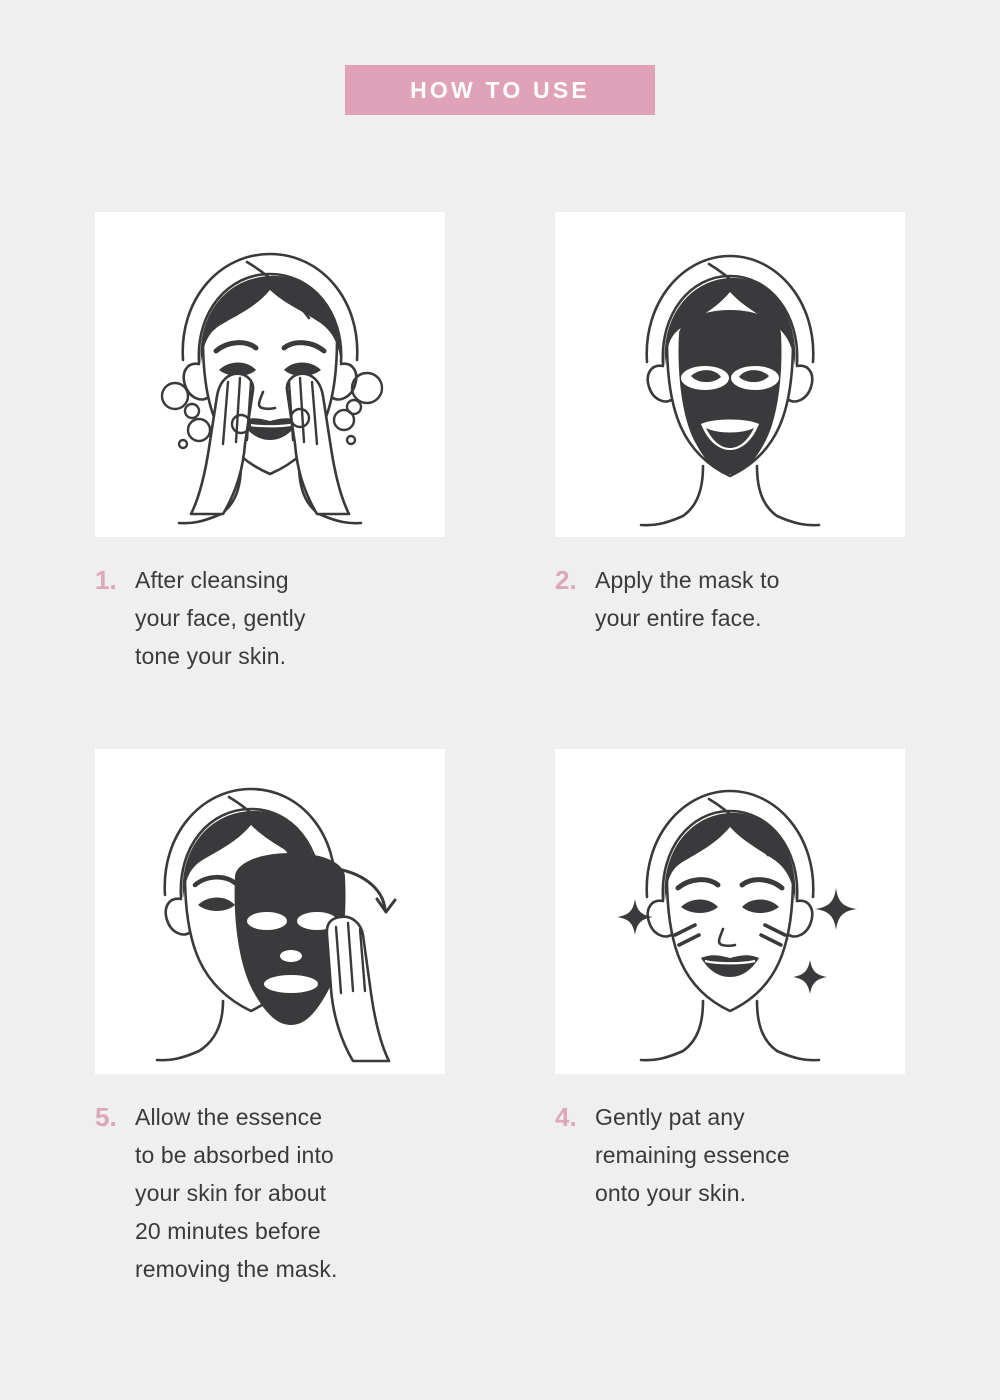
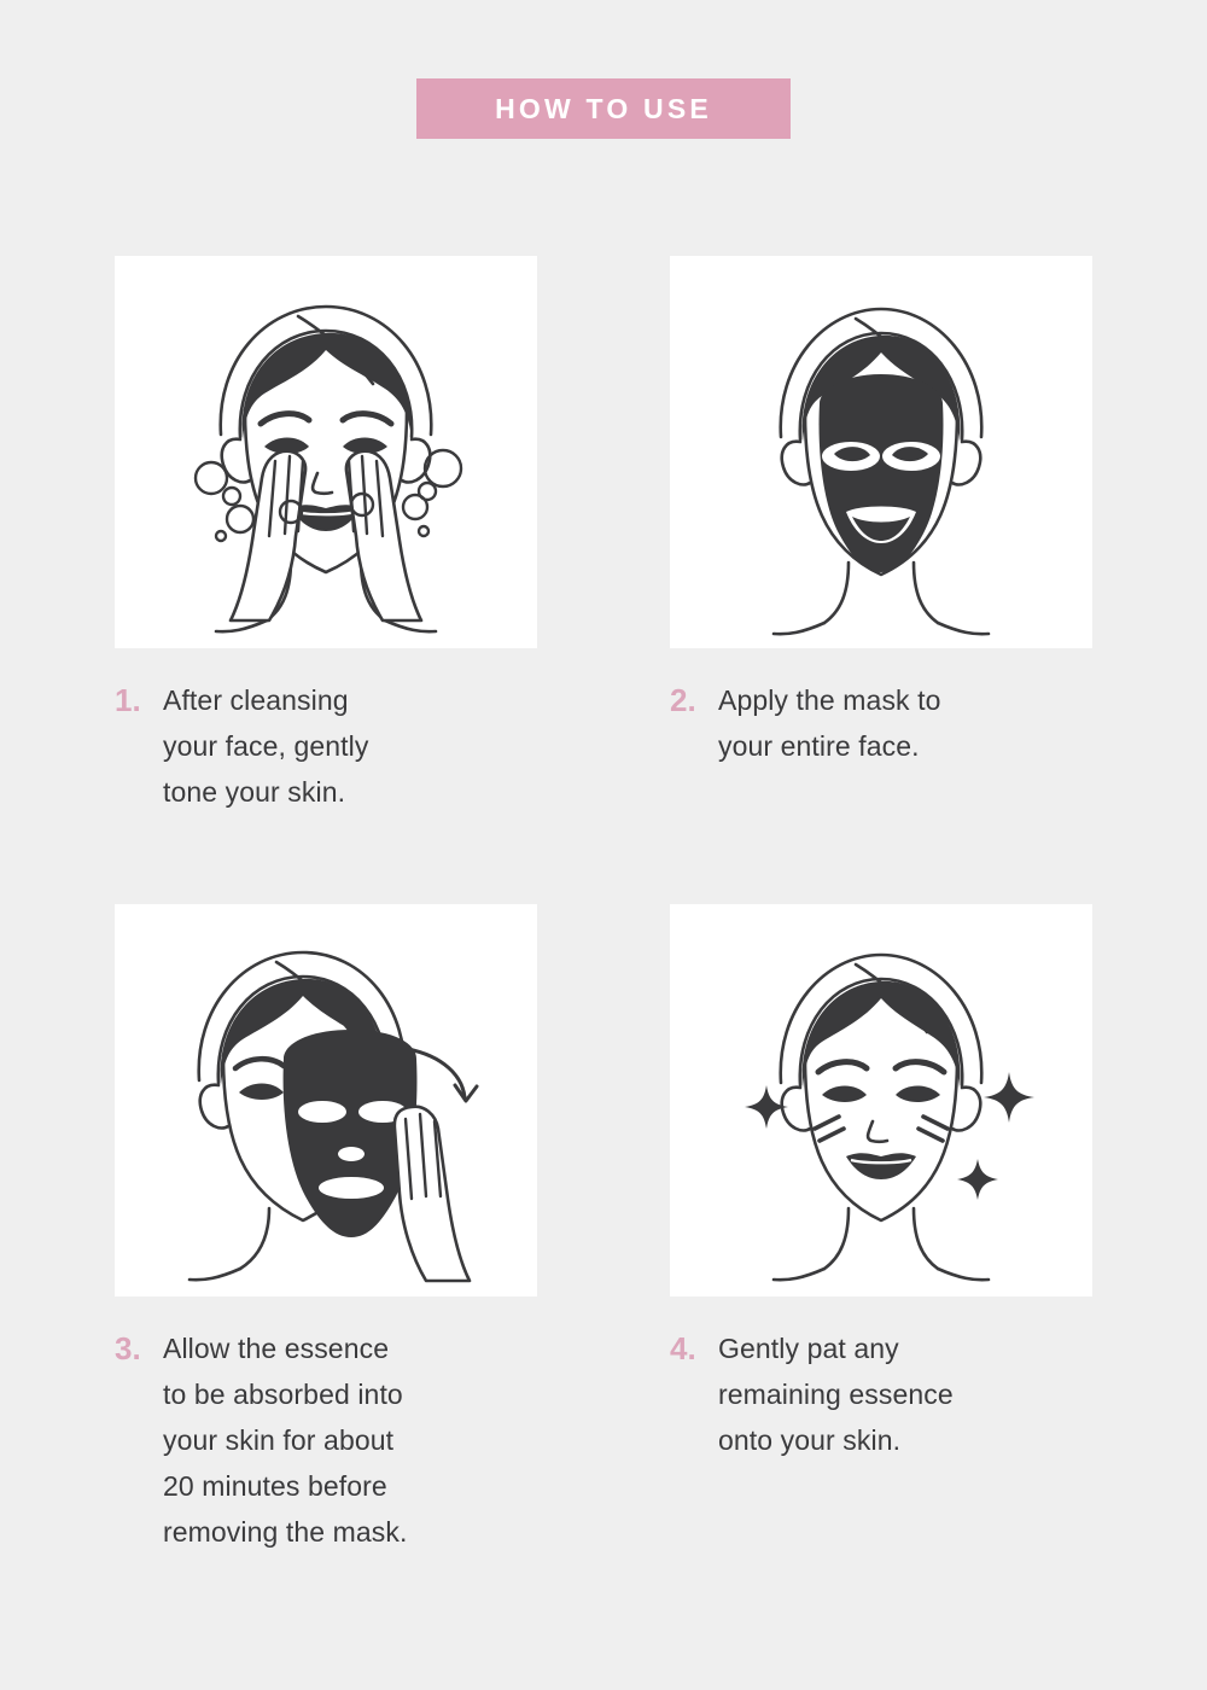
  HOW TO USE
  1.
  After cleansing
  your face, gently
  tone your skin.
  2.
  Apply the mask to
  your entire face.
- 5.
+ 3.
  Allow the essence
  to be absorbed into
  your skin for about
  20 minutes before
  removing the mask.
  4.
  Gently pat any
  remaining essence
  onto your skin.
